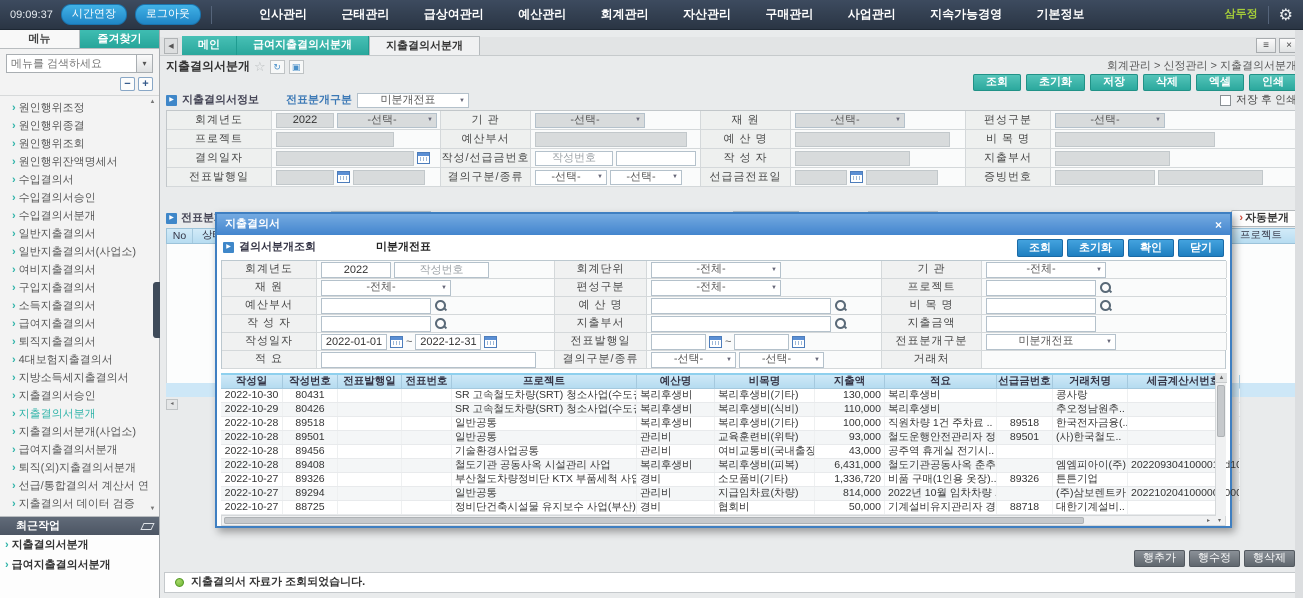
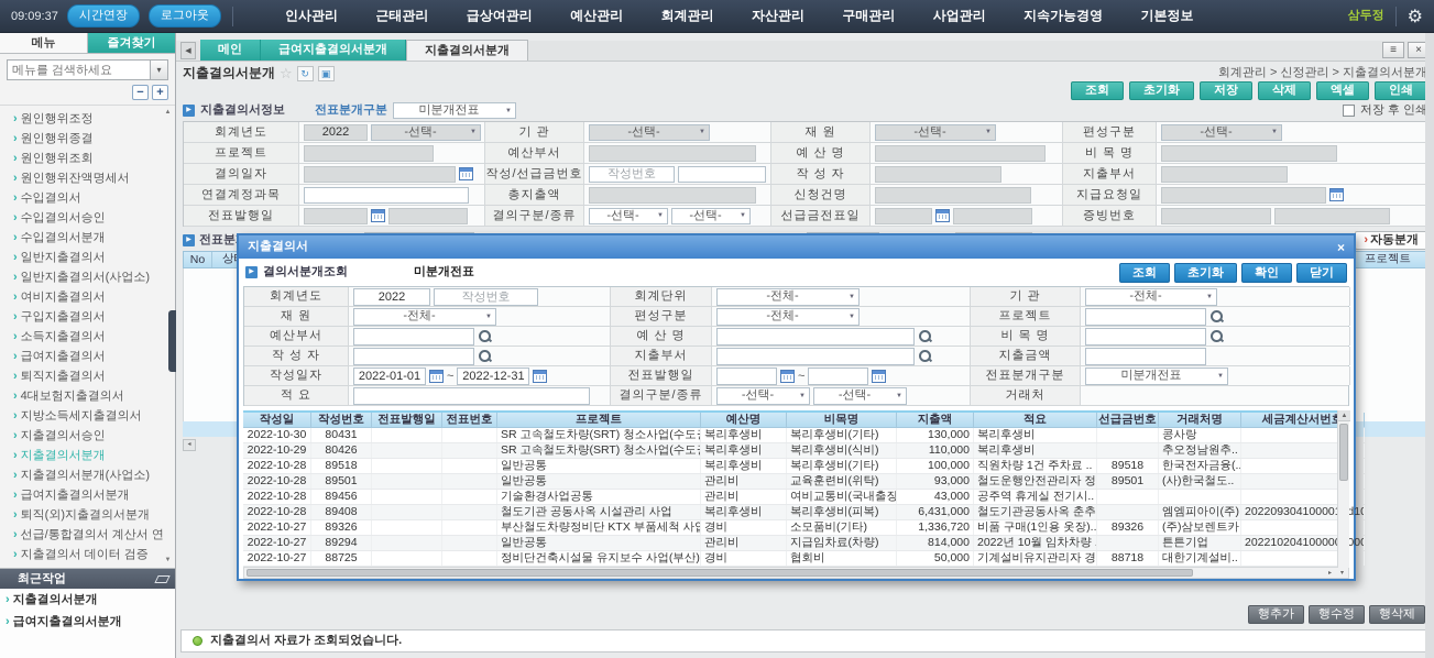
  09:09:37
  시간연장
  로그아웃
  인사관리
  근태관리
  급상여관리
  예산관리
  회계관리
  자산관리
  구매관리
  사업관리
  지속가능경영
  기본정보
  삼두정
  ⚙
  메뉴
  즐겨찾기
  메뉴를 검색하세요
  ▾
  −
  +
  › 원인행위조정
  › 원인행위종결
  › 원인행위조회
  › 원인행위잔액명세서
  › 수입결의서
  › 수입결의서승인
  › 수입결의서분개
  › 일반지출결의서
  › 일반지출결의서(사업소)
  › 여비지출결의서
  › 구입지출결의서
  › 소득지출결의서
  › 급여지출결의서
  › 퇴직지출결의서
  › 4대보험지출결의서
  › 지방소득세지출결의서
  › 지출결의서승인
  › 지출결의서분개
  › 지출결의서분개(사업소)
  › 급여지출결의서분개
  › 퇴직(외)지출결의서분개
  › 선급/통합결의서 계산서 연
  › 지출결의서 데이터 검증
  최근작업
  › 지출결의서분개
  › 급여지출결의서분개
  메인
  급여지출결의서분개
  지출결의서분개
  ≡
  ×
  지출결의서분개
  ☆
  ↻
  ▣
  회계관리 > 신정관리 > 지출결의서분개
  조회
  초기화
  저장
  삭제
  엑셀
  인쇄
  지출결의서정보
  전표분개구분
  미분개전표
  저장 후 인쇄
  회계년도
  2022
  -선택-
  기 관
  -선택-
  재 원
  -선택-
  편성구분
  -선택-
  프로젝트
  예산부서
  예 산 명
  비 목 명
  결의일자
  작성/선급금번호
  작성번호
  작 성 자
  지출부서
+ 연결계정과목
+ 총지출액
+ 신청건명
+ 지급요청일
  전표발행일
  결의구분/종류
  -선택-
  -선택-
  선급금전표일
  증빙번호
  › 자동분개
  No
  프로젝트
  행추가
  행수정
  행삭제
  지출결의서 자료가 조회되었습니다.
  지출결의서
  ×
  결의서분개조회
  미분개전표
  조회
  초기화
  확인
  닫기
  회계년도
  2022
  작성번호
  회계단위
  -전체-
  기 관
  -전체-
  재 원
  -전체-
  편성구분
  -전체-
  프로젝트
  예산부서
  예 산 명
  비 목 명
  작 성 자
  지출부서
  지출금액
  작성일자
  2022-01-01
  ~
  2022-12-31
  전표발행일
  ~
  전표분개구분
  미분개전표
  적 요
  결의구분/종류
  -선택-
  -선택-
  거래처
  작성일
  작성번호
  전표발행일
  전표번호
  프로젝트
  예산명
  비목명
  지출액
  적요
  선급금번호
  거래처명
  세금계산서번
  2022-10-30
  80431
  SR 고속철도차량(SRT) 청소사업(수도
  복리후생비
  복리후생비(기타)
  130,000
  복리후생비
  콩사랑
  2022-10-29
  80426
  SR 고속철도차량(SRT) 청소사업(수도
  복리후생비
  복리후생비(식비)
  110,000
  복리후생비
  추오정남원추..
  2022-10-28
  89518
  일반공통
  복리후생비
  복리후생비(기타)
  100,000
  직원차량 1건 주차료 ..
  89518
  한국전자금융(..
  2022-10-28
  89501
  일반공통
  관리비
  교육훈련비(위탁)
  93,000
  철도운행안전관리자 정
  89501
  (사)한국철도..
  2022-10-28
  89456
  기술환경사업공통
  관리비
  여비교통비(국내출장
  43,000
  공주역 휴게실 전기시..
  2022-10-28
  89408
  철도기관 공동사옥 시설관리 사업
  복리후생비
  복리후생비(피복)
  6,431,000
  철도기관공동사옥 춘추
  엠엠피아이(주)
  20220930410000d10
  2022-10-27
  89326
  부산철도차량정비단 KTX 부품세척 사업
  경비
  소모품비(기타)
  1,336,720
  비품 구매(1인용 옷장)..
  89326
- 튼튼기업
+ (주)삼보렌트카
  2022-10-27
  89294
  일반공통
  관리비
  지급임차료(차량)
  814,000
  2022년 10월 임차차량 .
- (주)삼보렌트카
+ 튼튼기업
  20221020410000000
  2022-10-27
  88725
  정비단건축시설물 유지보수 사업(부산)
  경비
  협회비
  50,000
  기계설비유지관리자 경
  88718
  대한기계설비..
